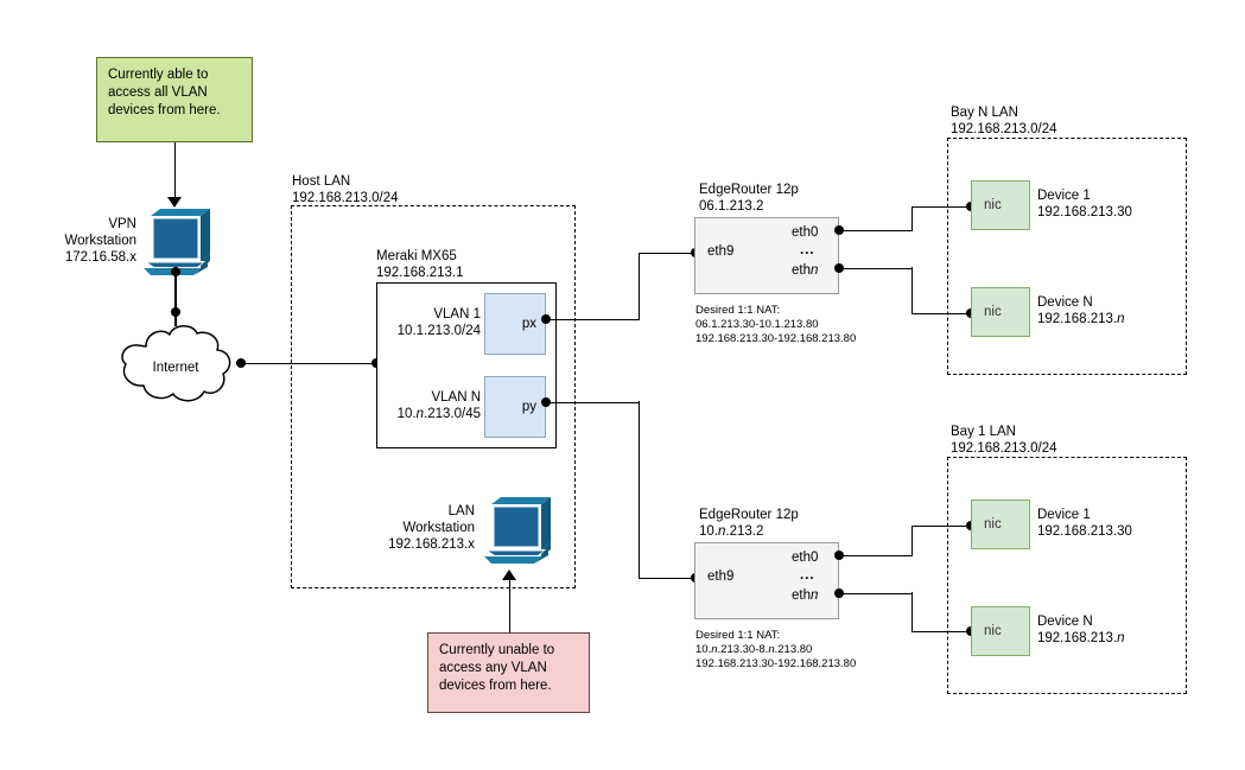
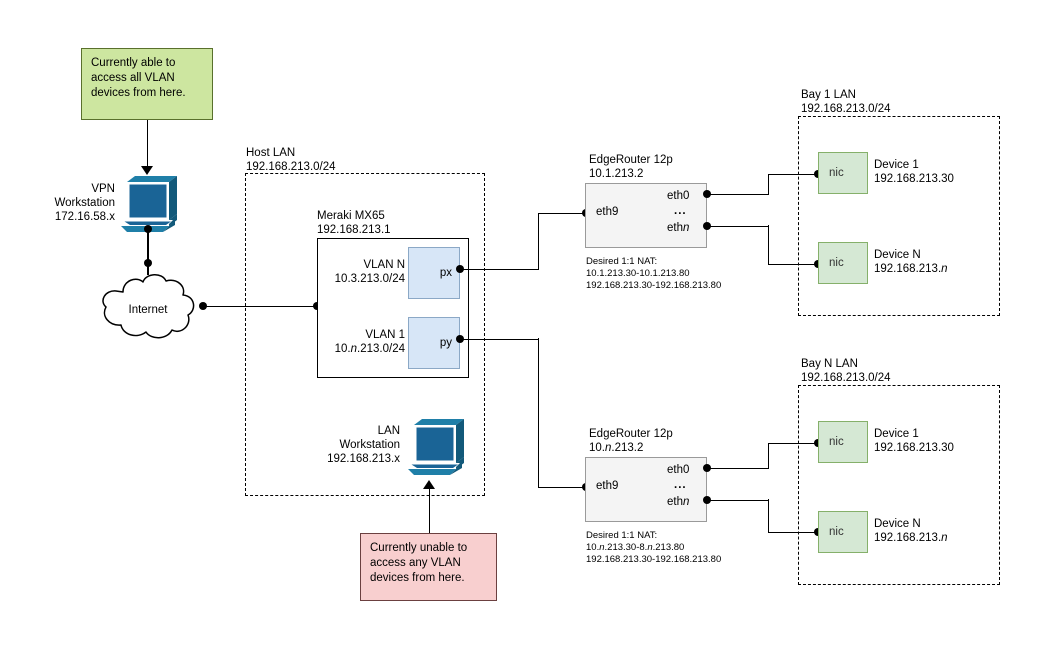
  Currently able to
  access all VLAN
  devices from here.
  VPN
  Workstation
  172.16.58.x
  Internet
  Host LAN
  192.168.213.0/24
  Meraki MX65
  192.168.213.1
- VLAN 1
+ VLAN N
- 10.1.213.0/24
+ 10.3.213.0/24
  px
- VLAN N
+ VLAN 1
- 10.n.213.0/45
+ 10.n.213.0/24
  py
  LAN
  Workstation
  192.168.213.x
  Currently unable to
  access any VLAN
  devices from here.
  EdgeRouter 12p
- 06.1.213.2
+ 10.1.213.2
  eth9
  eth0
  ...
  ethn
  Desired 1:1 NAT:
- 06.1.213.30-10.1.213.80
+ 10.1.213.30-10.1.213.80
  192.168.213.30-192.168.213.80
  EdgeRouter 12p
  10.n.213.2
  eth9
  eth0
  ...
  ethn
  Desired 1:1 NAT:
  10.n.213.30-8.n.213.80
  192.168.213.30-192.168.213.80
- Bay N LAN
+ Bay 1 LAN
  192.168.213.0/24
  nic
  Device 1
  192.168.213.30
  nic
  Device N
  192.168.213.n
- Bay 1 LAN
+ Bay N LAN
  192.168.213.0/24
  nic
  Device 1
  192.168.213.30
  nic
  Device N
  192.168.213.n
